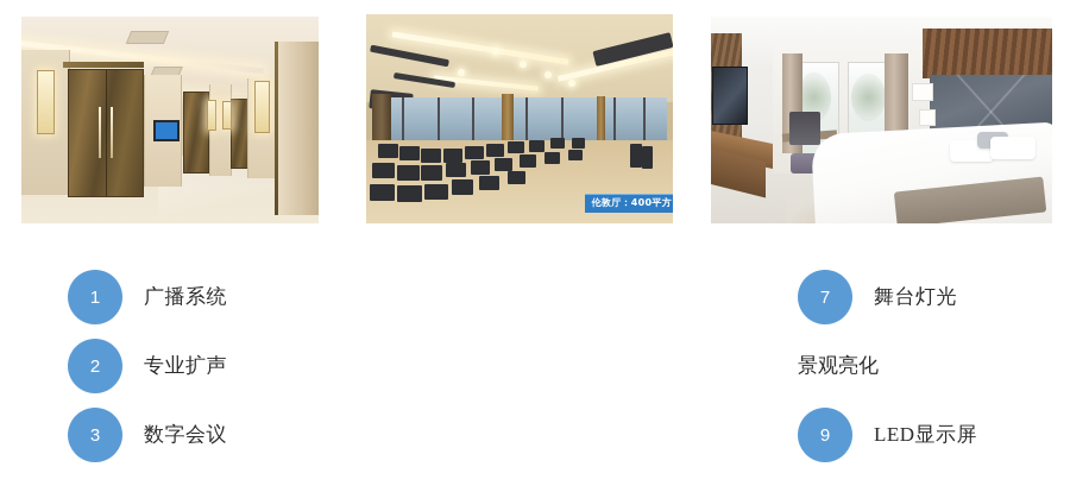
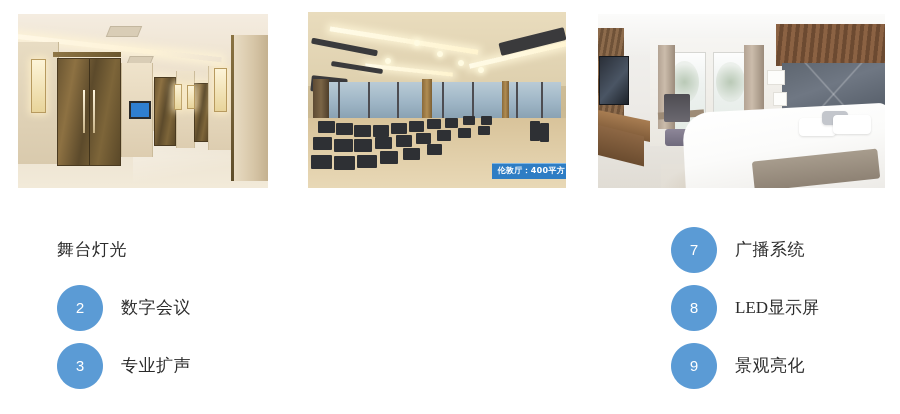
  伦敦厅：400平方
- 1
- 广播系统
+ 舞台灯光
  2
- 专业扩声
+ 数字会议
  3
- 数字会议
+ 专业扩声
  7
- 舞台灯光
+ 广播系统
+ 8
- 景观亮化
+ LED显示屏
  9
- LED显示屏
+ 景观亮化
